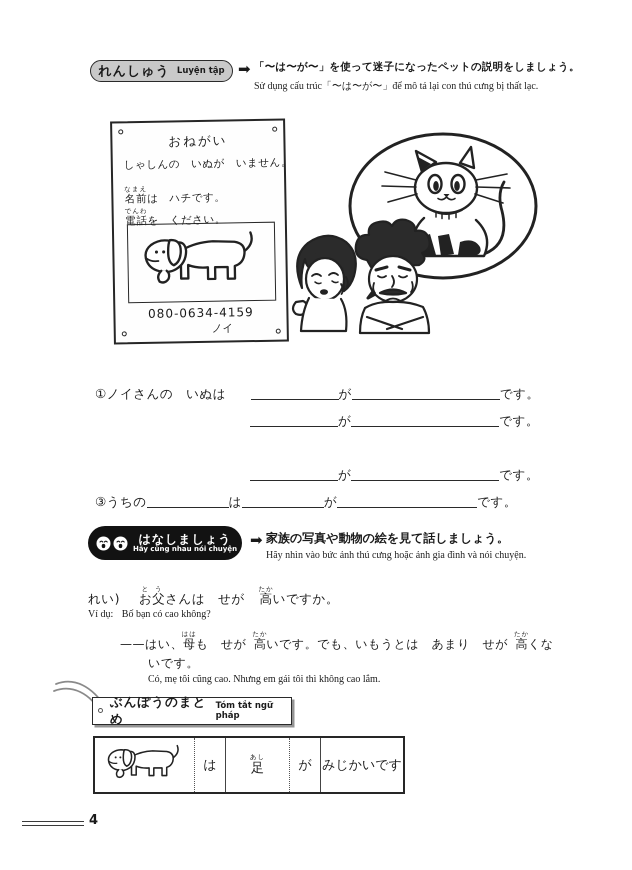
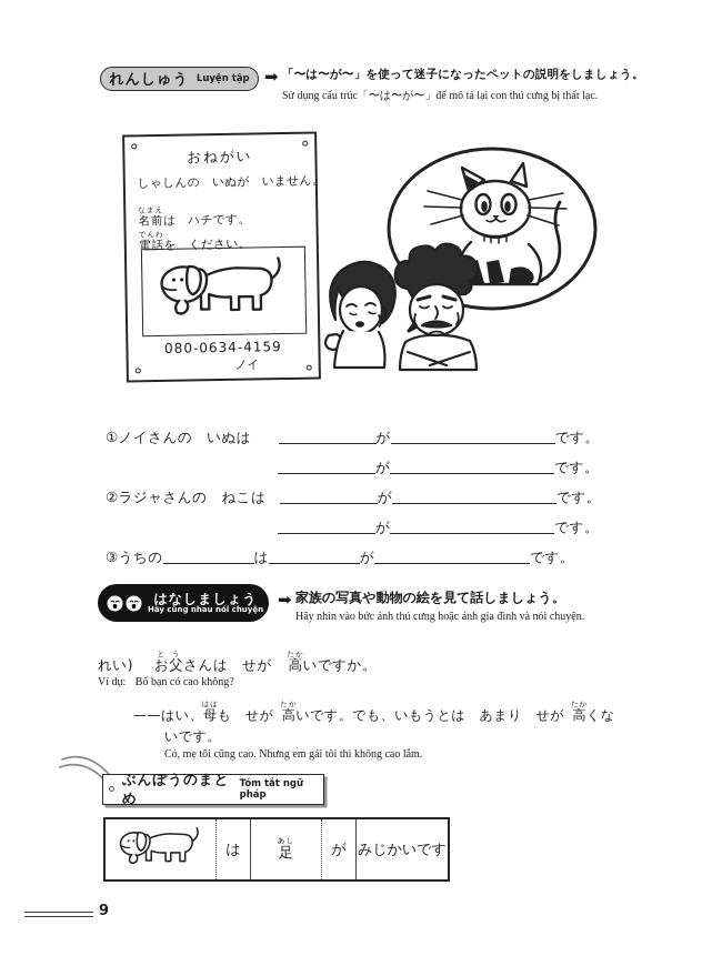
  れんしゅう
  Luyện tập
  ➡
  「〜は〜が〜」を使って迷子になったペットの説明をしましょう。
  Sử dụng cấu trúc「〜は〜が〜」để mô tả lại con thú cưng bị thất lạc.
  おねがい
  しゃしんの いぬが いません。
  名前なまえは ハチです。
  電話でんわを ください。
  080-0634-4159
  ノイ
  ①ノイさんの いぬは が です。
  が です。
+ ②ラジャさんの ねこは が です。
  が です。
  ③うちの は が です。
  はなしましょう
  Hãy cùng nhau nói chuyện
  ➡
  家族の写真や動物の絵を見て話しましょう。
  Hãy nhìn vào bức ảnh thú cưng hoặc ảnh gia đình và nói chuyện.
  れい) お父とうさんは せが 高たかいですか。
  Ví dụ: Bố bạn có cao không?
  ——はい、母ははも せが 高たかいです。でも、いもうとは あまり せが 高たかくな
  いです。
  Có, mẹ tôi cũng cao. Nhưng em gái tôi thì không cao lắm.
  ぶんぽうのまとめ
  Tóm tắt ngữ pháp
  は
  足あし
  が
  みじかいです
- 4
+ 9
